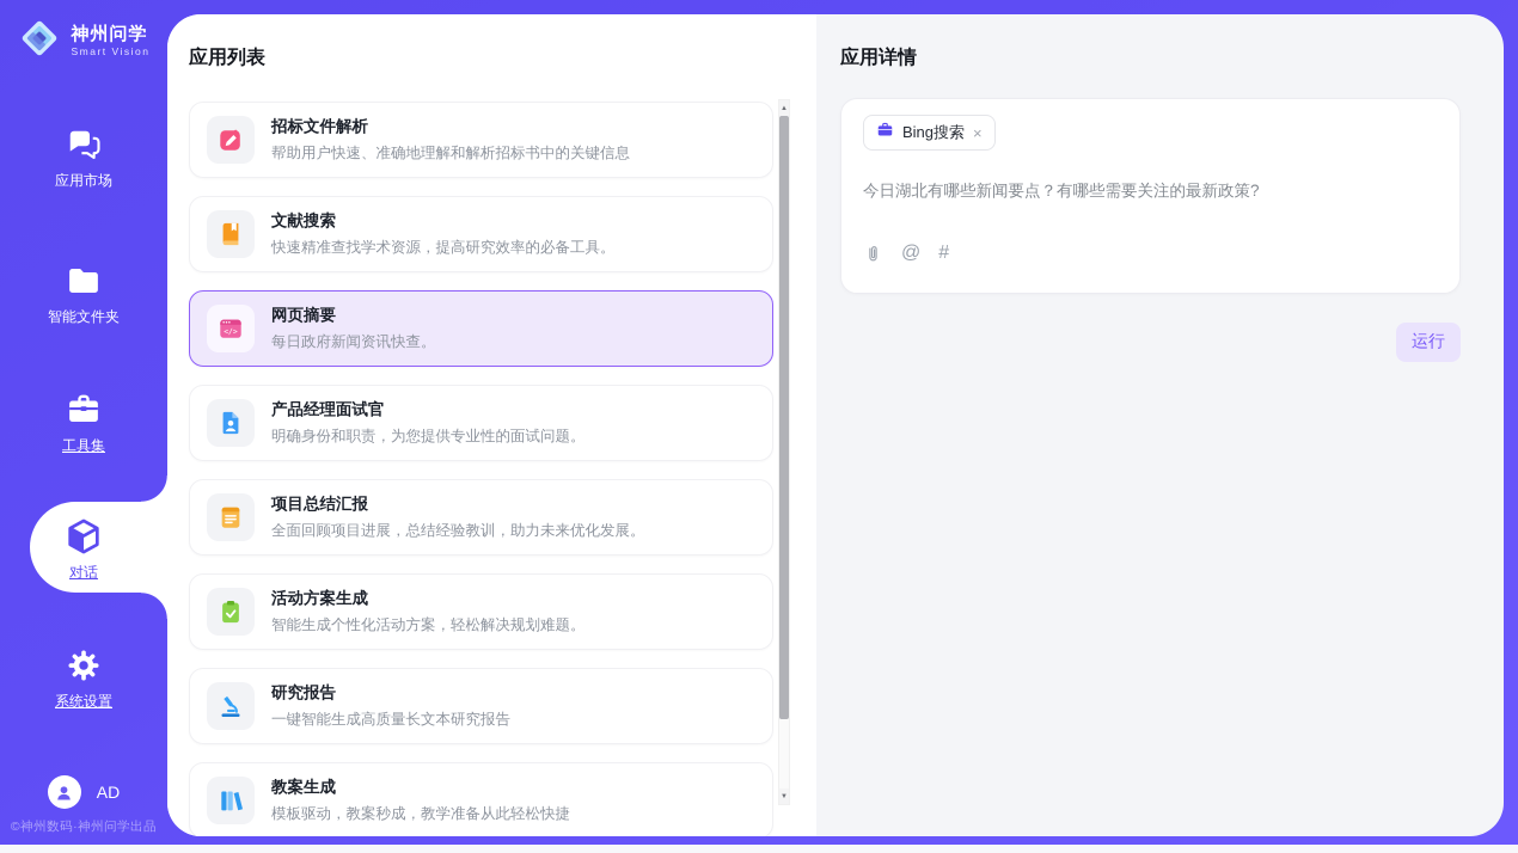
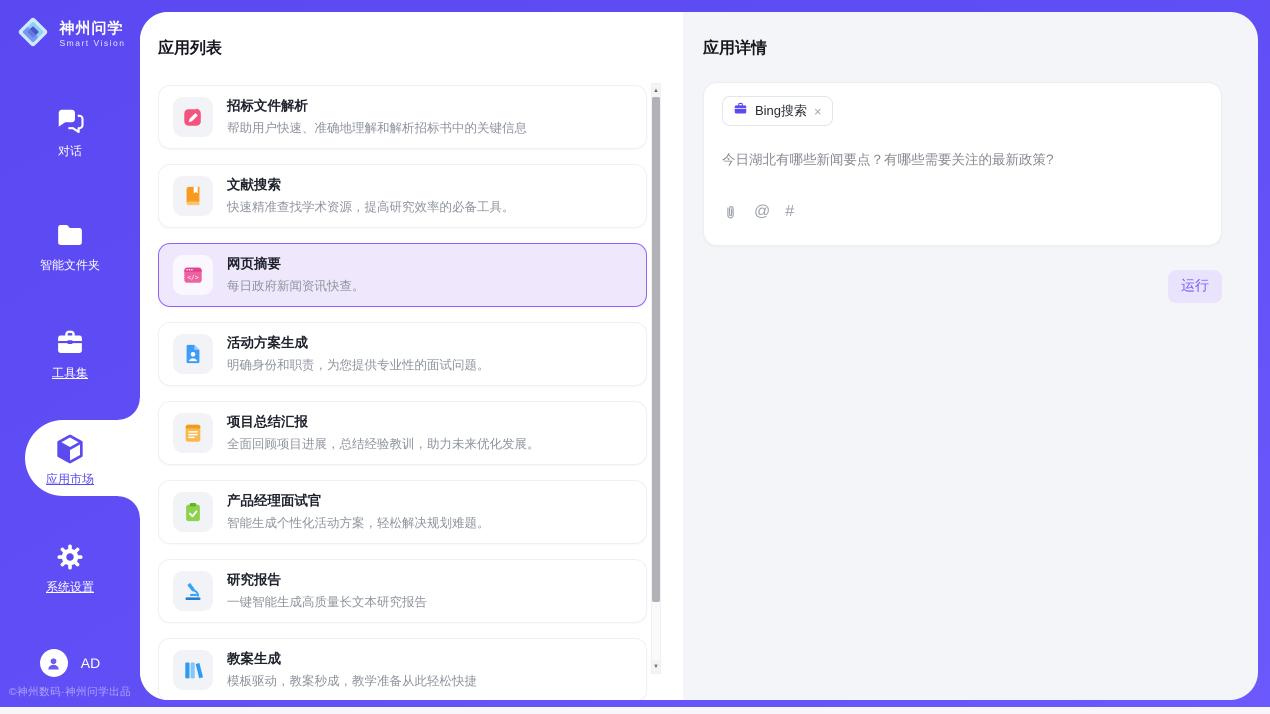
  神州问学
  Smart Vision
- 应用市场
+ 对话
  智能文件夹
  工具集
- 对话
+ 应用市场
  系统设置
  AD
  ©神州数码·神州问学出品
  应用列表
  招标文件解析
  帮助用户快速、准确地理解和解析招标书中的关键信息
  文献搜索
  快速精准查找学术资源，提高研究效率的必备工具。
  </>
  网页摘要
  每日政府新闻资讯快查。
- 产品经理面试官
+ 活动方案生成
  明确身份和职责，为您提供专业性的面试问题。
  项目总结汇报
  全面回顾项目进展，总结经验教训，助力未来优化发展。
- 活动方案生成
+ 产品经理面试官
  智能生成个性化活动方案，轻松解决规划难题。
  研究报告
  一键智能生成高质量长文本研究报告
  教案生成
  模板驱动，教案秒成，教学准备从此轻松快捷
  应用详情
  Bing搜索
  ×
  今日湖北有哪些新闻要点？有哪些需要关注的最新政策?
  @
  #
  运行
